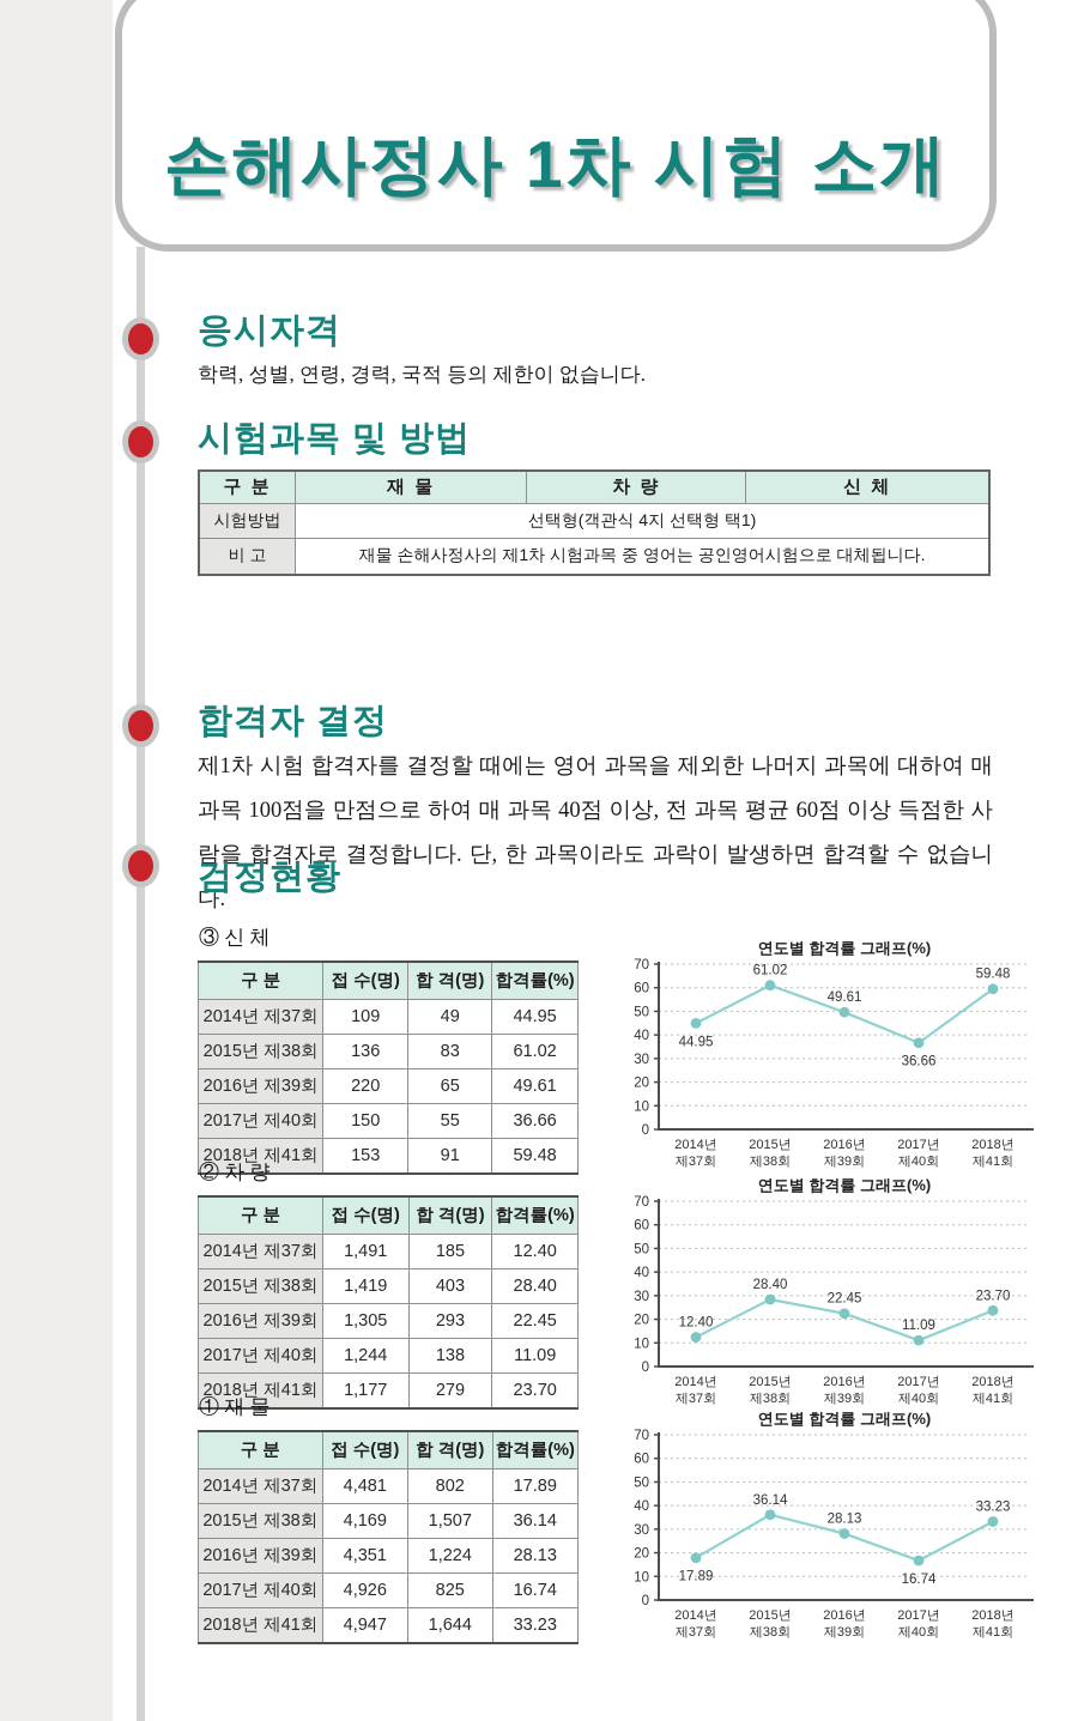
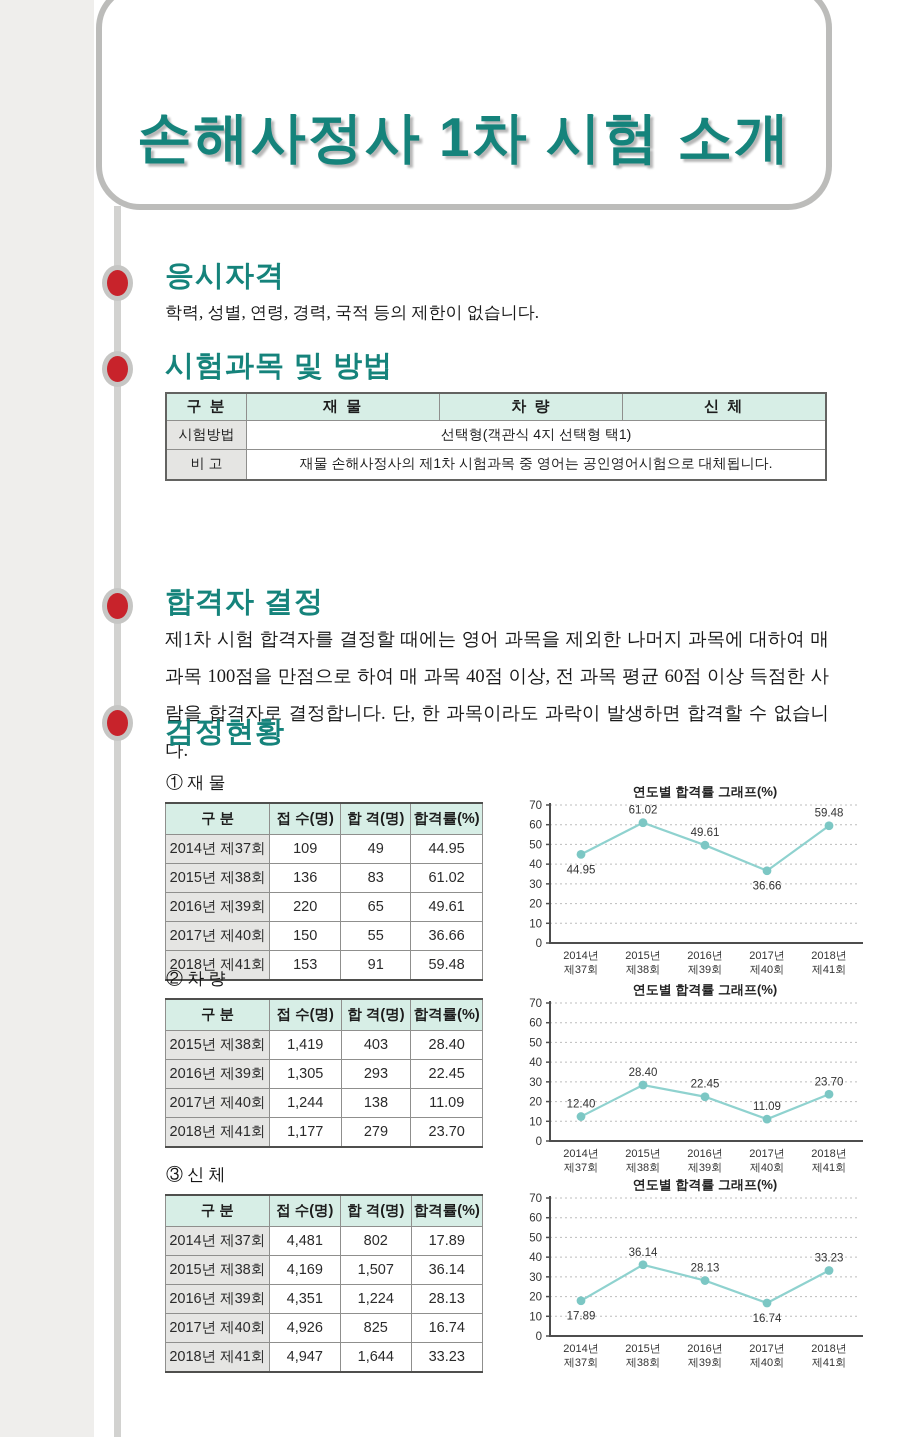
  손해사정사 1차 시험 소개
  응시자격
  학력, 성별, 연령, 경력, 국적 등의 제한이 없습니다.
  시험과목 및 방법
  구 분	재 물	차 량	신 체
  시험방법	선택형(객관식 4지 선택형 택1)
  비 고	재물 손해사정사의 제1차 시험과목 중 영어는 공인영어시험으로 대체됩니다.
  합격자 결정
  제1차 시험 합격자를 결정할 때에는 영어 과목을 제외한 나머지 과목에 대하여 매 과목 100점을 만점으로 하여 매 과목 40점 이상, 전 과목 평균 60점 이상 득점한 사람을 합격자로 결정합니다. 단, 한 과목이라도 과락이 발생하면 합격할 수 없습니다.
  검정현황
- ③ 신 체
+ ① 재 물
  구 분	접 수(명)	합 격(명)	합격률(%)
  2014년 제37회	109	49	44.95
  2015년 제38회	136	83	61.02
  2016년 제39회	220	65	49.61
  2017년 제40회	150	55	36.66
  2018년 제41회	153	91	59.48
  ② 차 량
  구 분	접 수(명)	합 격(명)	합격률(%)
- 2014년 제37회	1,491	185	12.40
  2015년 제38회	1,419	403	28.40
  2016년 제39회	1,305	293	22.45
  2017년 제40회	1,244	138	11.09
  2018년 제41회	1,177	279	23.70
- ① 재 물
+ ③ 신 체
  구 분	접 수(명)	합 격(명)	합격률(%)
  2014년 제37회	4,481	802	17.89
  2015년 제38회	4,169	1,507	36.14
  2016년 제39회	4,351	1,224	28.13
  2017년 제40회	4,926	825	16.74
  2018년 제41회	4,947	1,644	33.23
  연도별 합격률 그래프(%)
  0
  10
  20
  30
  40
  50
  60
  70
  44.95
  2014년제37회
  61.02
  2015년제38회
  49.61
  2016년제39회
  36.66
  2017년제40회
  59.48
  2018년제41회
  연도별 합격률 그래프(%)
  0
  10
  20
  30
  40
  50
  60
  70
  12.40
  2014년제37회
  28.40
  2015년제38회
  22.45
  2016년제39회
  11.09
  2017년제40회
  23.70
  2018년제41회
  연도별 합격률 그래프(%)
  0
  10
  20
  30
  40
  50
  60
  70
  17.89
  2014년제37회
  36.14
  2015년제38회
  28.13
  2016년제39회
  16.74
  2017년제40회
  33.23
  2018년제41회
